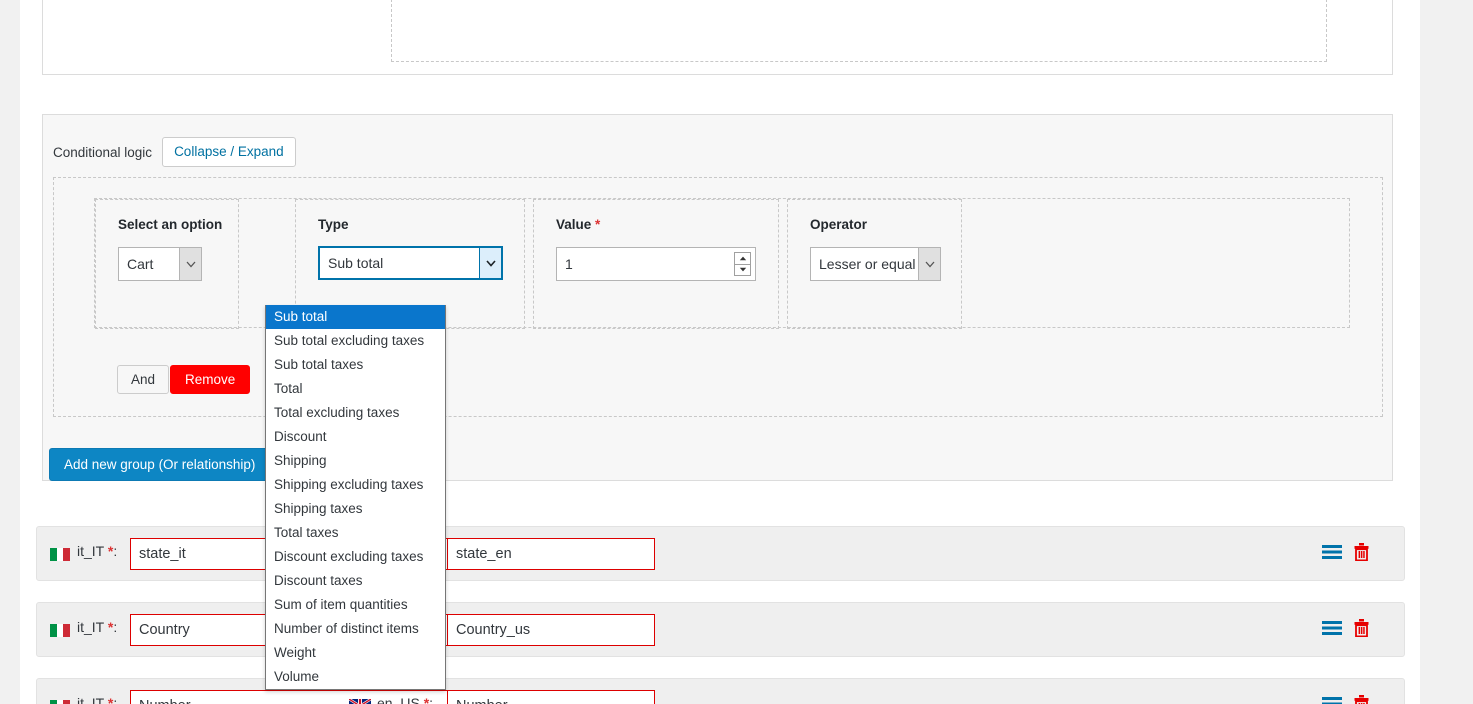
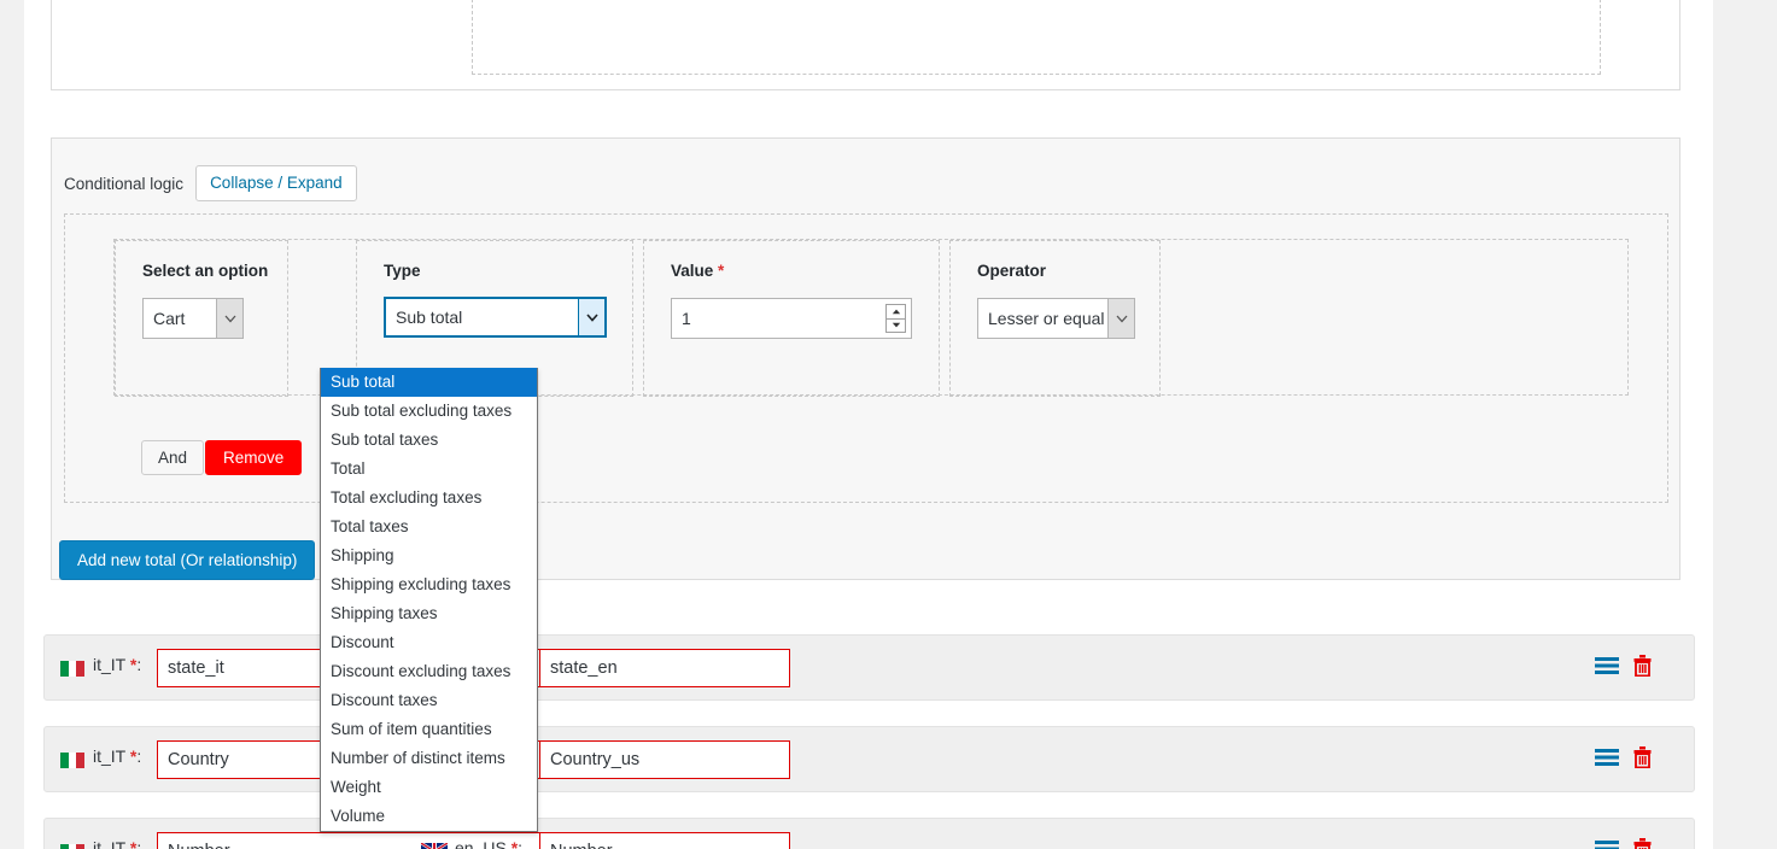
  Conditional logic
  Collapse / Expand
  Select an option
  Cart
  Type
  Sub total
  Value *
  1
  Operator
  Lesser or equal
  And
  Remove
- Add new group (Or relationship)
+ Add new total (Or relationship)
  it_IT *:
  state_it
  state_en
  it_IT *:
  Country
  Country_us
  it_IT *:
  en_US *:
  Sub total
  Sub total excluding taxes
  Sub total taxes
  Total
  Total excluding taxes
- Discount
+ Total taxes
  Shipping
  Shipping excluding taxes
  Shipping taxes
- Total taxes
+ Discount
  Discount excluding taxes
  Discount taxes
  Sum of item quantities
  Number of distinct items
  Weight
  Volume
